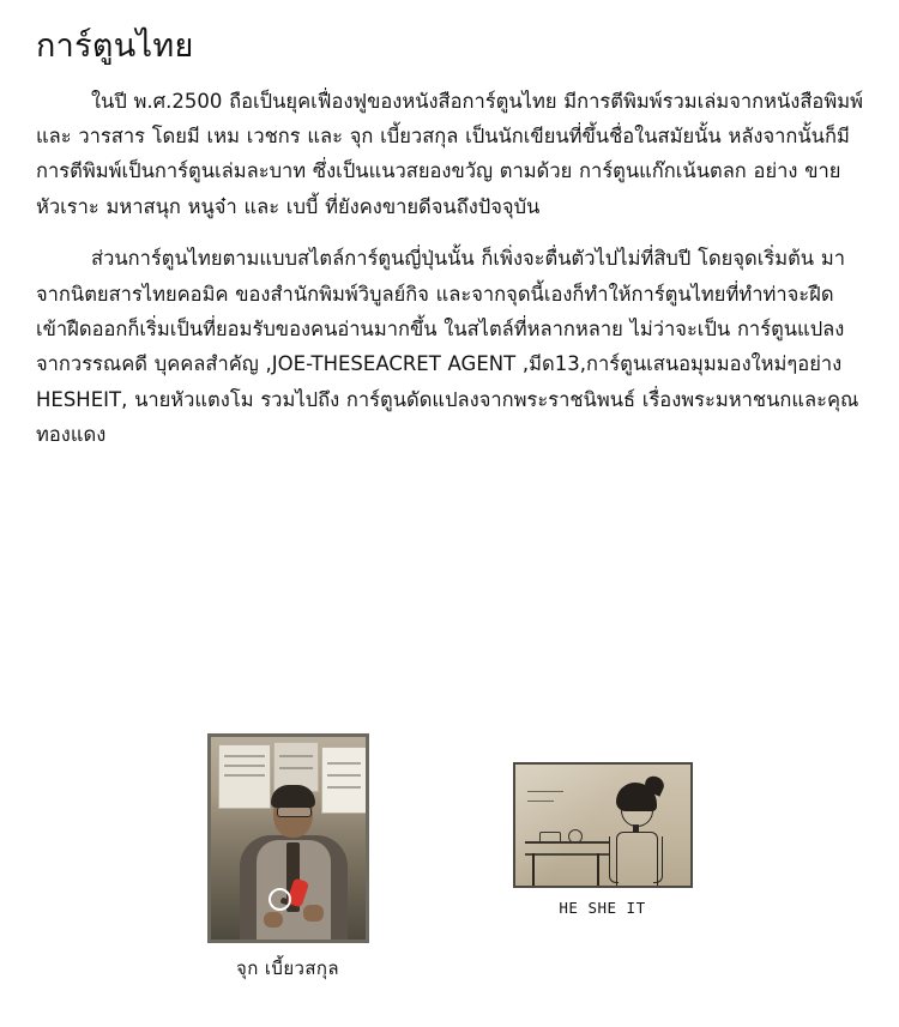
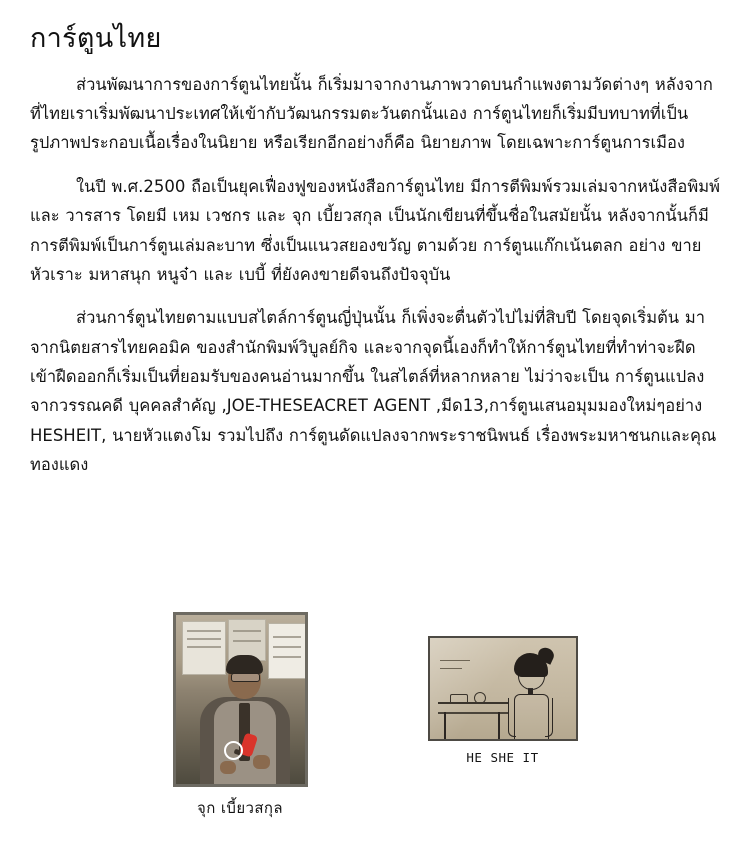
  การ์ตูนไทย
+ ส่วนพัฒนาการของการ์ตูนไทยนั้น ก็เริ่มมาจากงานภาพวาดบนกำแพงตามวัดต่างๆ หลังจากที่ไทยเราเริ่มพัฒนาประเทศให้เข้ากับวัฒนกรรมตะวันตกนั้นเอง การ์ตูนไทยก็เริ่มมีบทบาทที่เป็นรูปภาพประกอบเนื้อเรื่องในนิยาย หรือเรียกอีกอย่างก็คือ นิยายภาพ โดยเฉพาะการ์ตูนการเมือง
  ในปี พ.ศ.2500 ถือเป็นยุคเฟื่องฟูของหนังสือการ์ตูนไทย มีการตีพิมพ์รวมเล่มจากหนังสือพิมพ์ และ วารสาร โดยมี เหม เวชกร และ จุก เบี้ยวสกุล เป็นนักเขียนที่ขึ้นชื่อในสมัยนั้น หลังจากนั้นก็มีการตีพิมพ์เป็นการ์ตูนเล่มละบาท ซึ่งเป็นแนวสยองขวัญ ตามด้วย การ์ตูนแก๊กเน้นตลก อย่าง ขายหัวเราะ มหาสนุก หนูจ๋า และ เบบี้ ที่ยังคงขายดีจนถึงปัจจุบัน
  ส่วนการ์ตูนไทยตามแบบสไตล์การ์ตูนญี่ปุ่นนั้น ก็เพิ่งจะตื่นตัวไปไม่ที่สิบปี โดยจุดเริ่มต้น มาจากนิตยสารไทยคอมิค ของสำนักพิมพ์วิบูลย์กิจ และจากจุดนี้เองก็ทำให้การ์ตูนไทยที่ทำท่าจะฝืดเข้าฝืดออกก็เริ่มเป็นที่ยอมรับของคนอ่านมากขึ้น ในสไตล์ที่หลากหลาย ไม่ว่าจะเป็น การ์ตูนแปลงจากวรรณคดี บุคคลสำคัญ ,JOE-THESEACRET AGENT ,มีด13,การ์ตูนเสนอมุมมองใหม่ๆอย่าง HESHEIT, นายหัวแตงโม รวมไปถึง การ์ตูนดัดแปลงจากพระราชนิพนธ์ เรื่องพระมหาชนกและคุณทองแดง
  จุก เบี้ยวสกุล
  HE SHE IT
